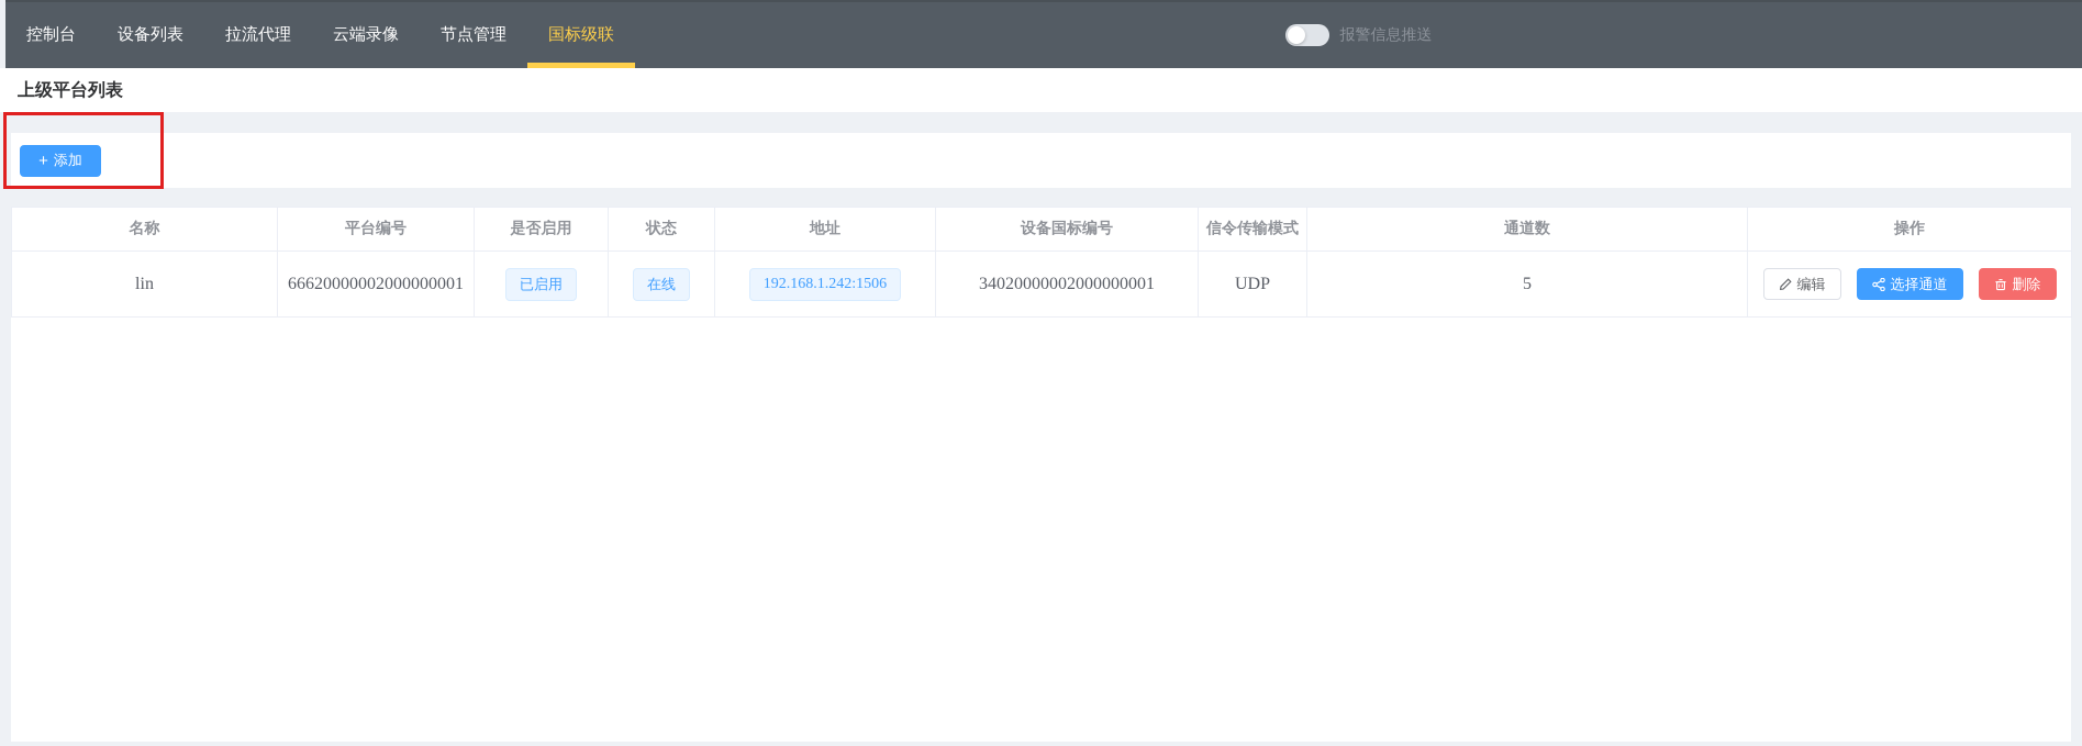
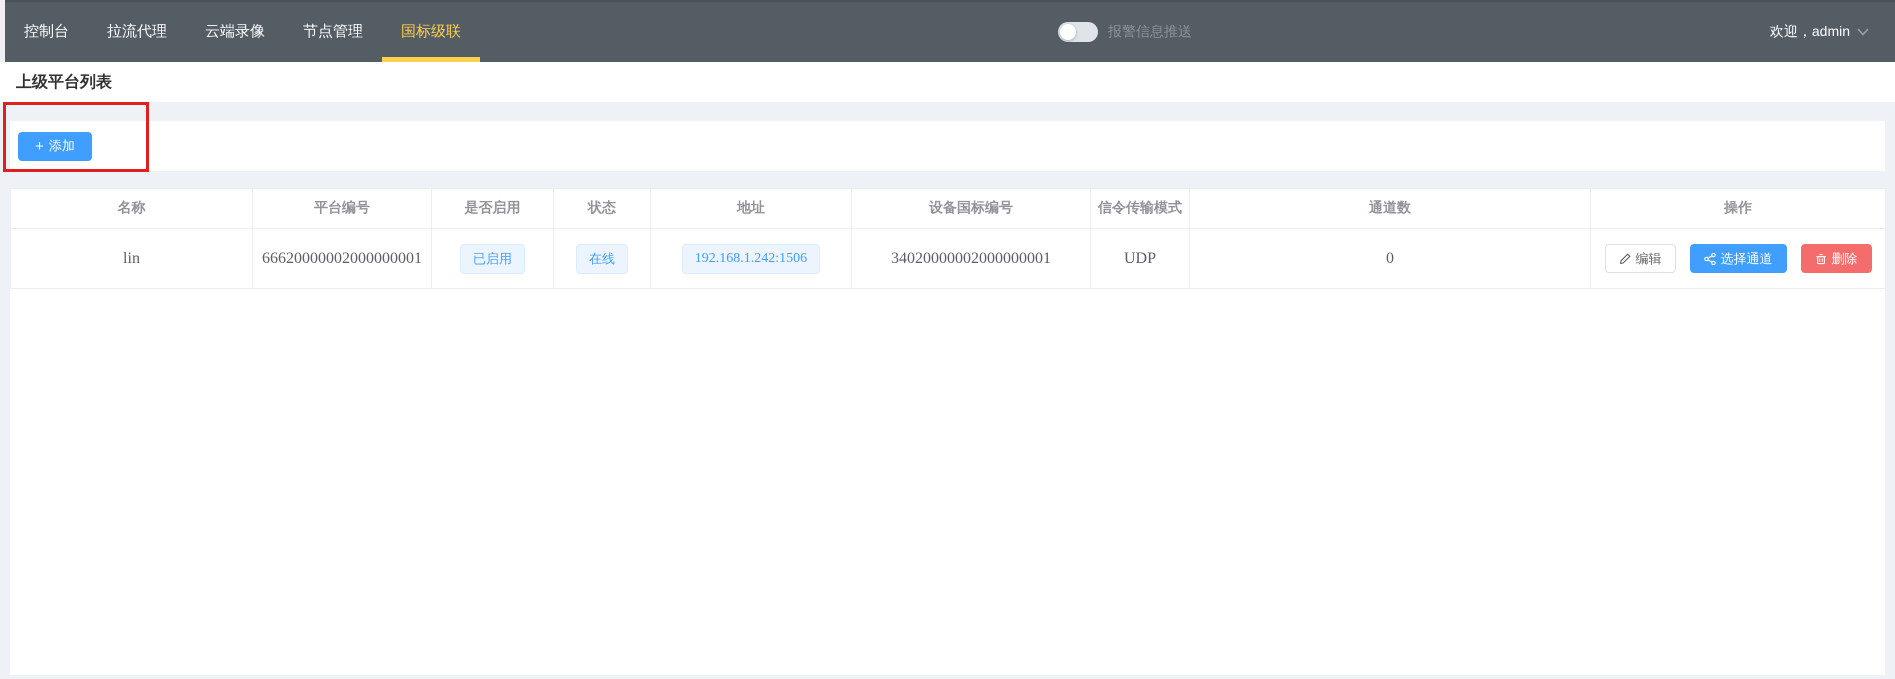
  控制台
- 设备列表
  拉流代理
  云端录像
  节点管理
  国标级联
  报警信息推送
+ 欢迎，admin
  上级平台列表
  +
  添加
  名称	平台编号	是否启用	状态	地址	设备国标编号	信令传输模式	通道数	操作
- lin	66620000002000000001	已启用	在线	192.168.1.242:1506	34020000002000000001	UDP	5	编辑 选择通道 删除
+ lin	66620000002000000001	已启用	在线	192.168.1.242:1506	34020000002000000001	UDP	0	编辑 选择通道 删除
